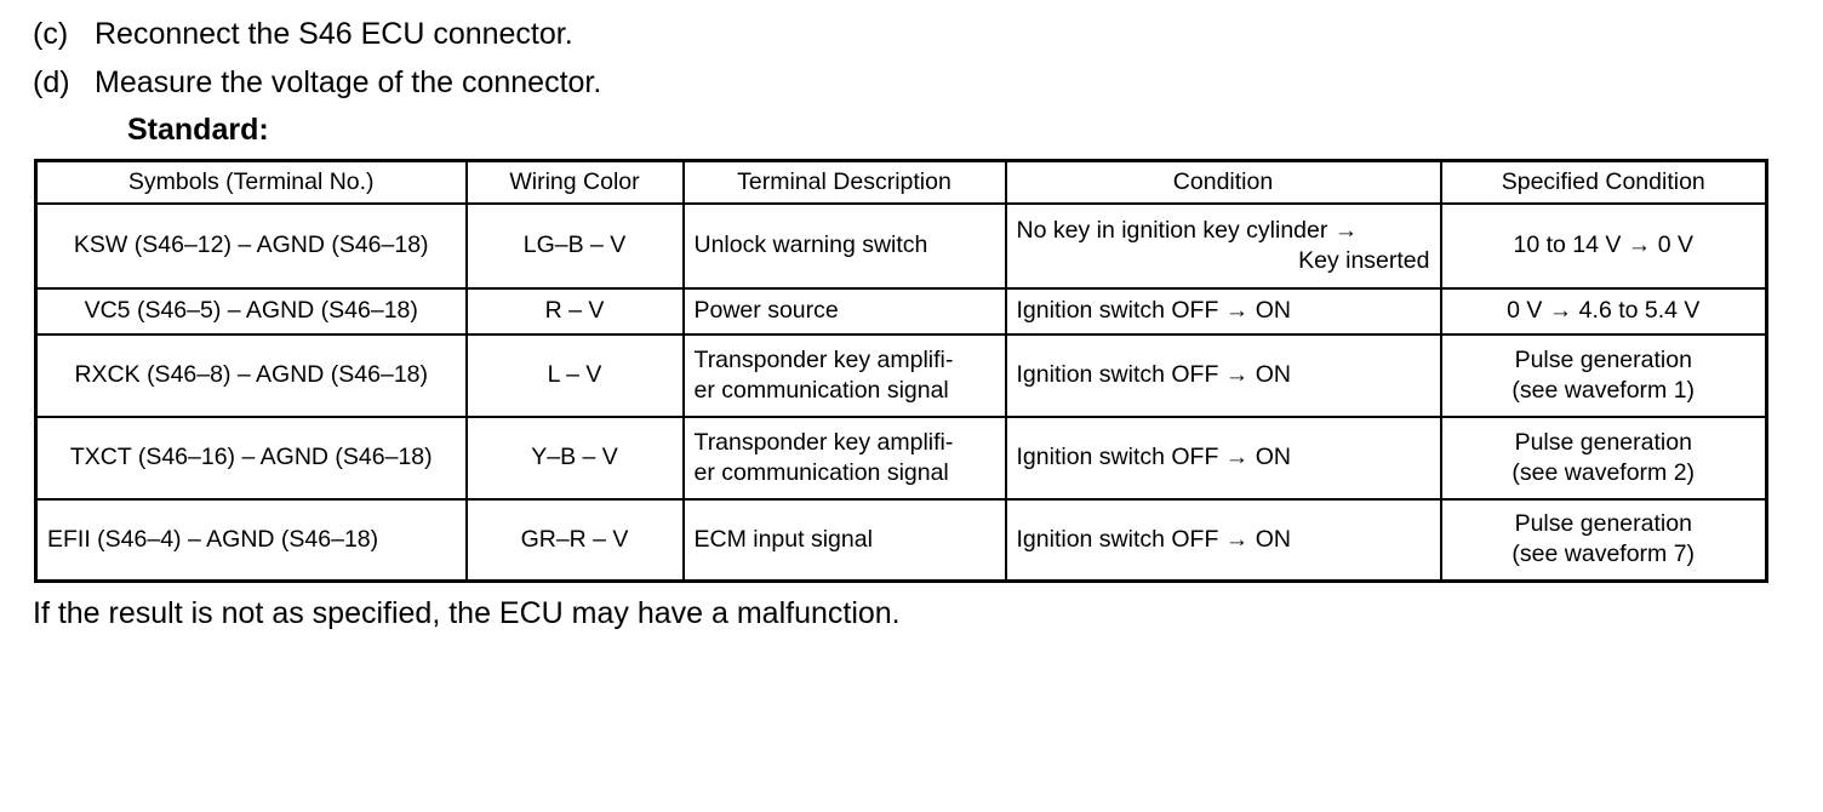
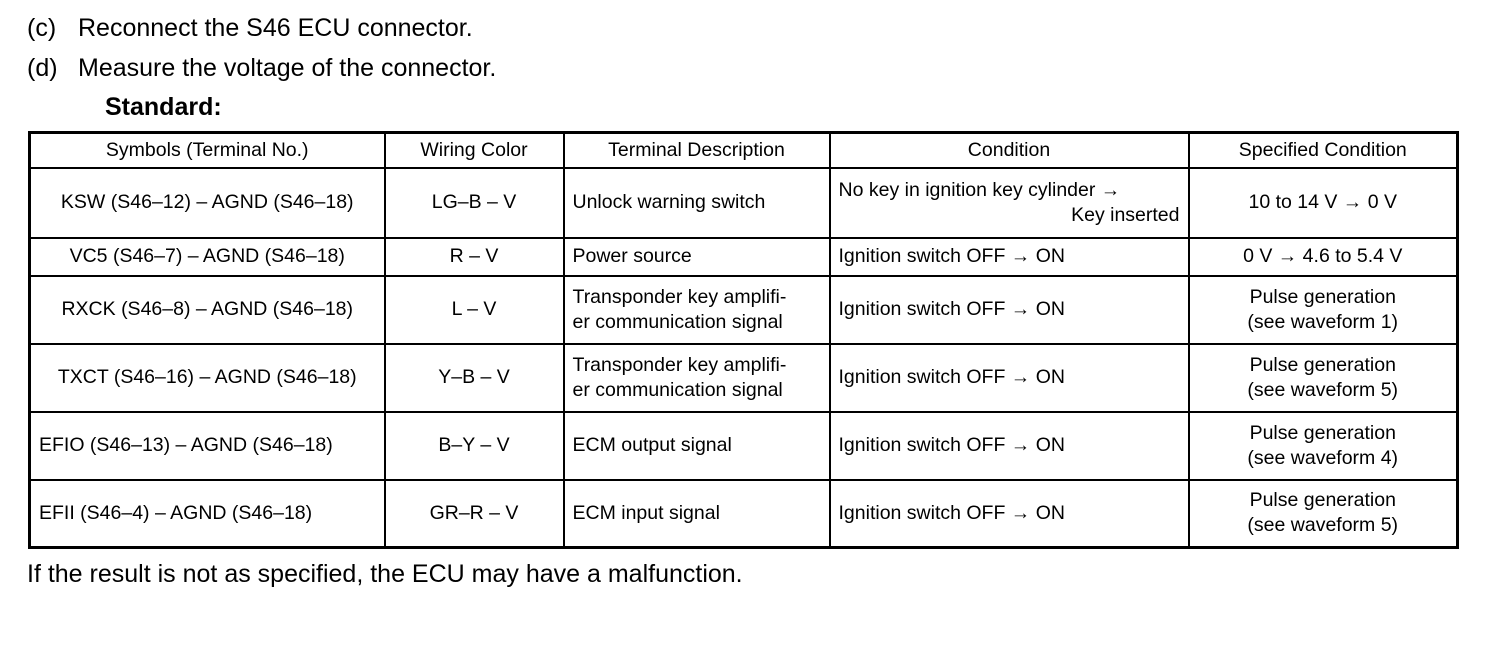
  (c)
  Reconnect the S46 ECU connector.
  (d)
  Measure the voltage of the connector.
  Standard:
  Symbols (Terminal No.)	Wiring Color	Terminal Description	Condition	Specified Condition
  KSW (S46‒12) – AGND (S46‒18)	LG‒B – V	Unlock warning switch	No key in ignition key cylinder → Key inserted	10 to 14 V → 0 V
- VC5 (S46‒5) – AGND (S46‒18)	R – V	Power source	Ignition switch OFF → ON	0 V → 4.6 to 5.4 V
+ VC5 (S46‒7) – AGND (S46‒18)	R – V	Power source	Ignition switch OFF → ON	0 V → 4.6 to 5.4 V
  RXCK (S46‒8) – AGND (S46‒18)	L – V	Transponder key amplifi- er communication signal	Ignition switch OFF → ON	Pulse generation (see waveform 1)
- TXCT (S46‒16) – AGND (S46‒18)	Y‒B – V	Transponder key amplifi- er communication signal	Ignition switch OFF → ON	Pulse generation (see waveform 2)
+ TXCT (S46‒16) – AGND (S46‒18)	Y‒B – V	Transponder key amplifi- er communication signal	Ignition switch OFF → ON	Pulse generation (see waveform 5)
+ EFIO (S46‒13) – AGND (S46‒18)	B‒Y – V	ECM output signal	Ignition switch OFF → ON	Pulse generation (see waveform 4)
- EFII (S46‒4) – AGND (S46‒18)	GR‒R – V	ECM input signal	Ignition switch OFF → ON	Pulse generation (see waveform 7)
+ EFII (S46‒4) – AGND (S46‒18)	GR‒R – V	ECM input signal	Ignition switch OFF → ON	Pulse generation (see waveform 5)
  If the result is not as specified, the ECU may have a malfunction.
